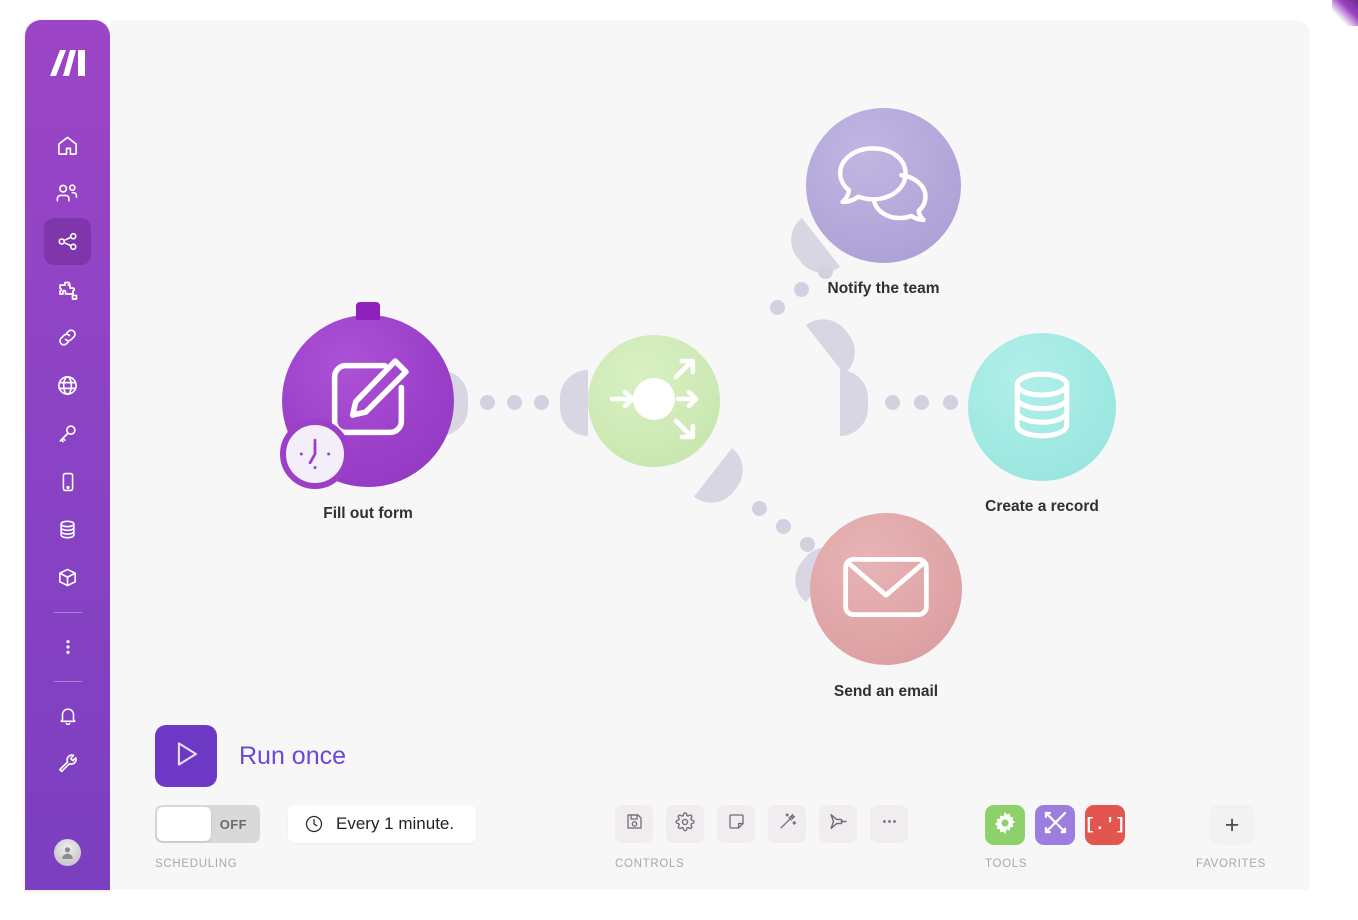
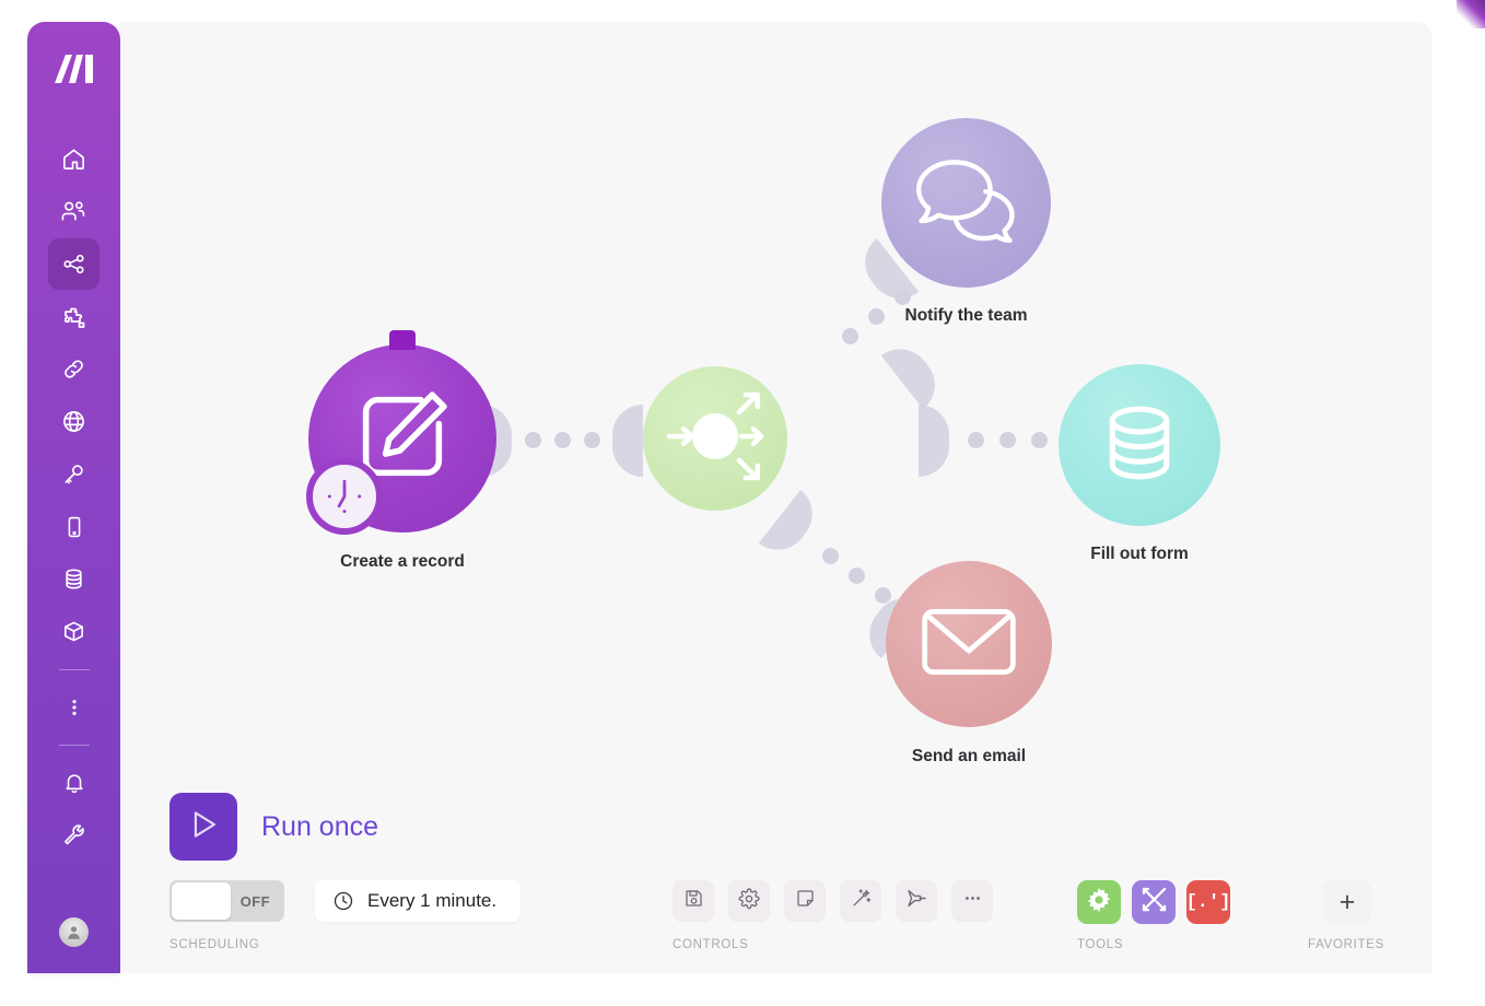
- Fill out form
+ Create a record
  Notify the team
- Create a record
+ Fill out form
  Send an email
  Run once
  OFF
  Every 1 minute.
  SCHEDULING
  CONTROLS
  [.']
  TOOLS
  +
  FAVORITES
